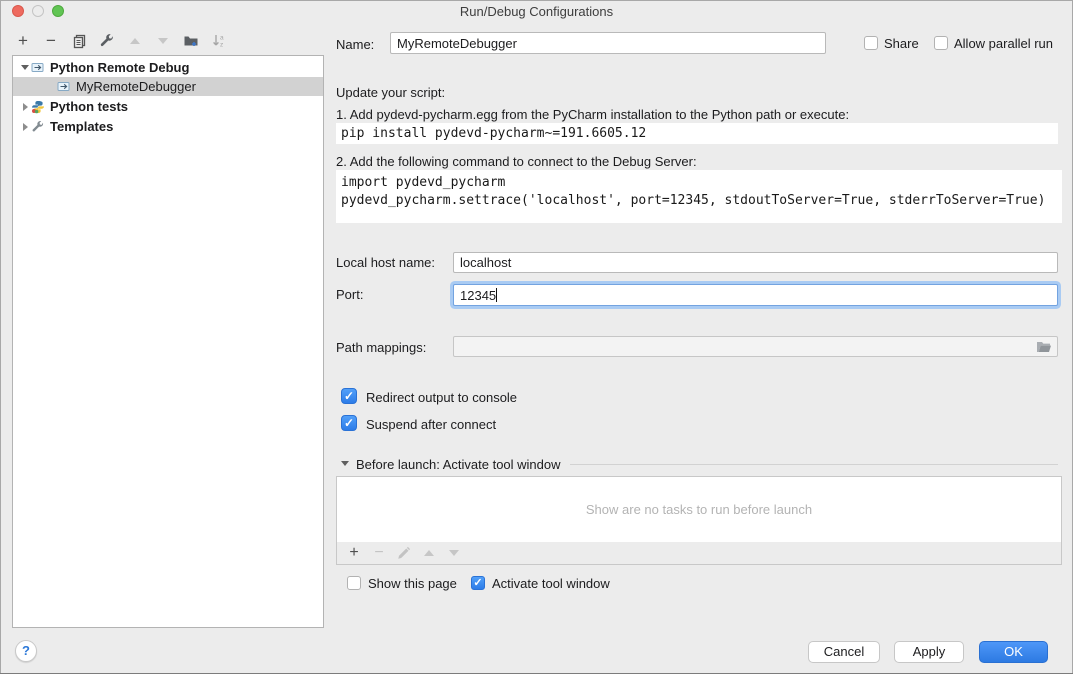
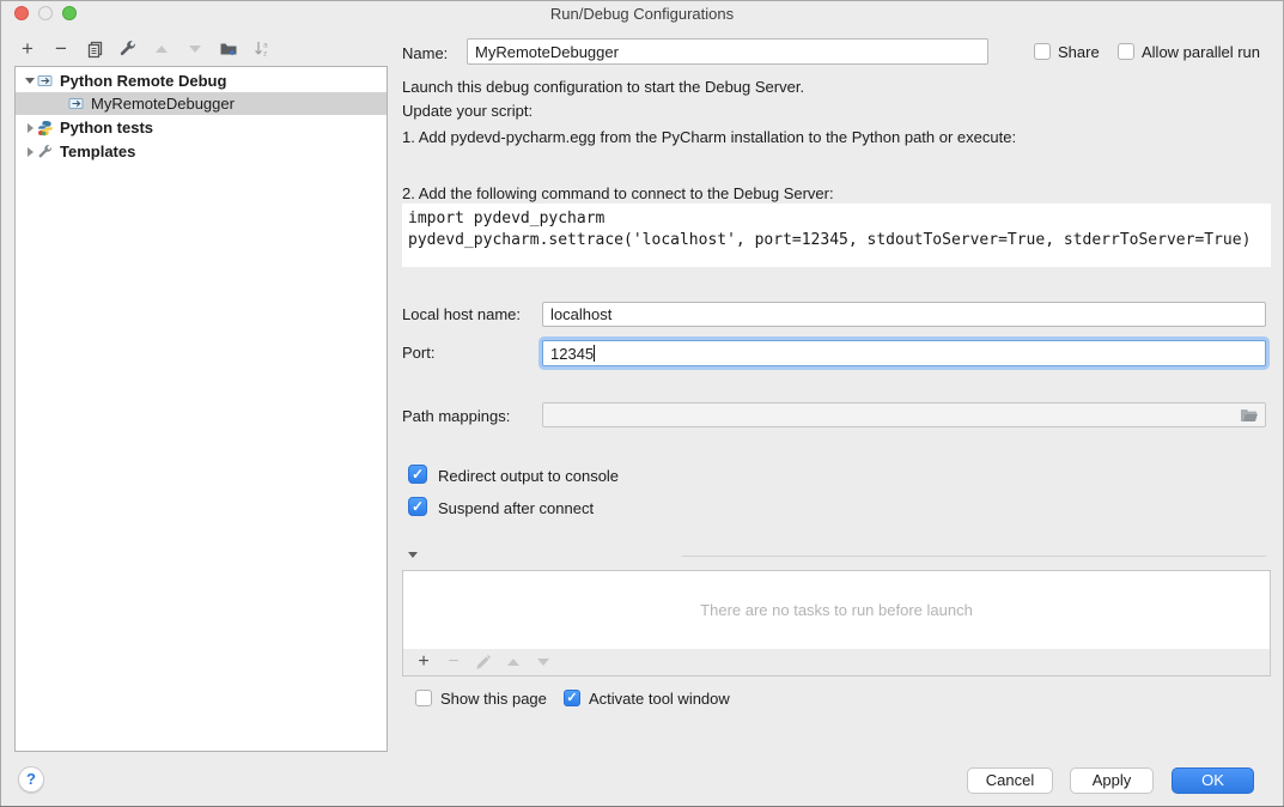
  Run/Debug Configurations
  +
  −
  Python Remote Debug
  MyRemoteDebugger
  Python tests
  Templates
  Name:
  MyRemoteDebugger
  Share
  Allow parallel run
+ Launch this debug configuration to start the Debug Server.
  Update your script:
  1. Add pydevd-pycharm.egg from the PyCharm installation to the Python path or execute:
- pip install pydevd-pycharm~=191.6605.12
  2. Add the following command to connect to the Debug Server:
  import pydevd_pycharm pydevd_pycharm.settrace('localhost', port=12345, stdoutToServer=True, stderrToServer=True)
  Local host name:
  localhost
  Port:
  12345
  Path mappings:
  Redirect output to console
  Suspend after connect
- Before launch: Activate tool window
- Show are no tasks to run before launch
+ There are no tasks to run before launch
  +
  −
  Show this page
  Activate tool window
  ?
  Cancel
  Apply
  OK
